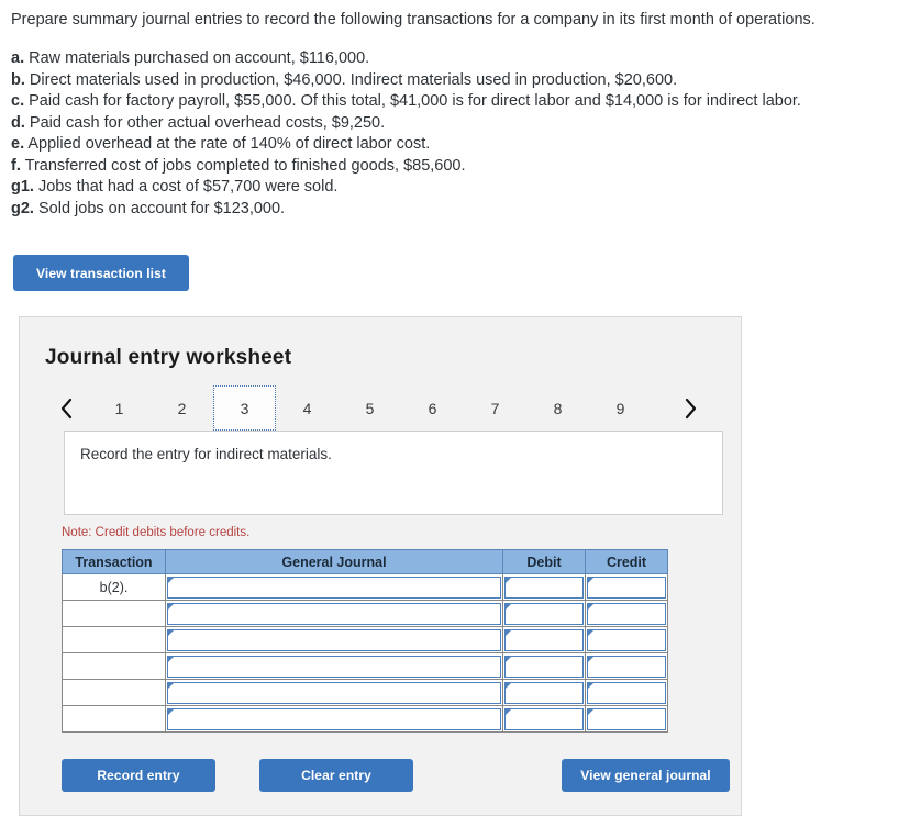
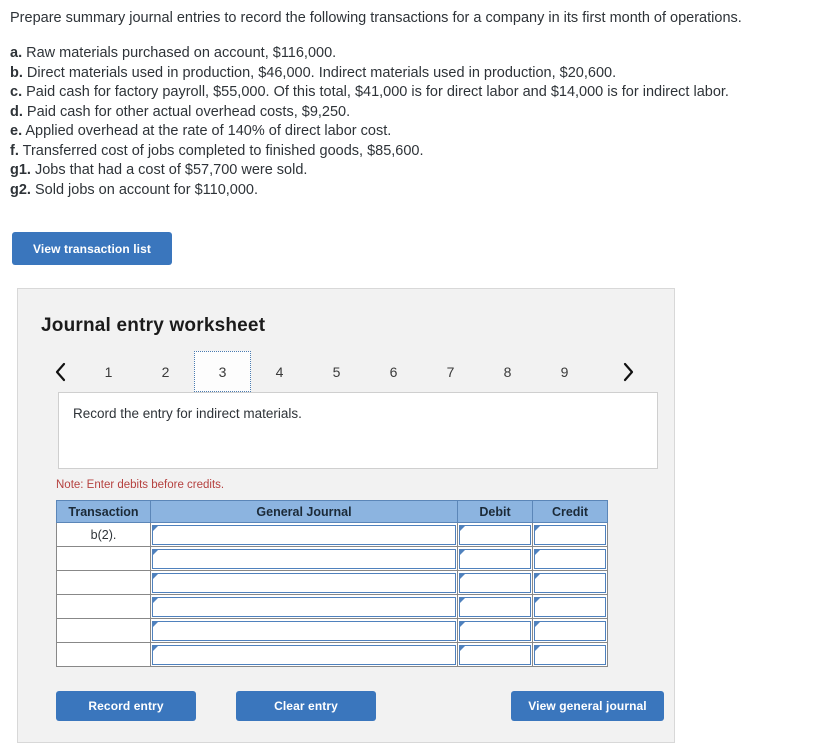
  Prepare summary journal entries to record the following transactions for a company in its first month of operations.
  a. Raw materials purchased on account, $116,000.
  b. Direct materials used in production, $46,000. Indirect materials used in production, $20,600.
  c. Paid cash for factory payroll, $55,000. Of this total, $41,000 is for direct labor and $14,000 is for indirect labor.
  d. Paid cash for other actual overhead costs, $9,250.
  e. Applied overhead at the rate of 140% of direct labor cost.
  f. Transferred cost of jobs completed to finished goods, $85,600.
  g1. Jobs that had a cost of $57,700 were sold.
- g2. Sold jobs on account for $123,000.
+ g2. Sold jobs on account for $110,000.
  View transaction list
  Journal entry worksheet
  1
  2
  3
  4
  5
  6
  7
  8
  9
  Record the entry for indirect materials.
- Note: Credit debits before credits.
+ Note: Enter debits before credits.
  Transaction	General Journal	Debit	Credit
  b(2).
  Record entry
  Clear entry
  View general journal
